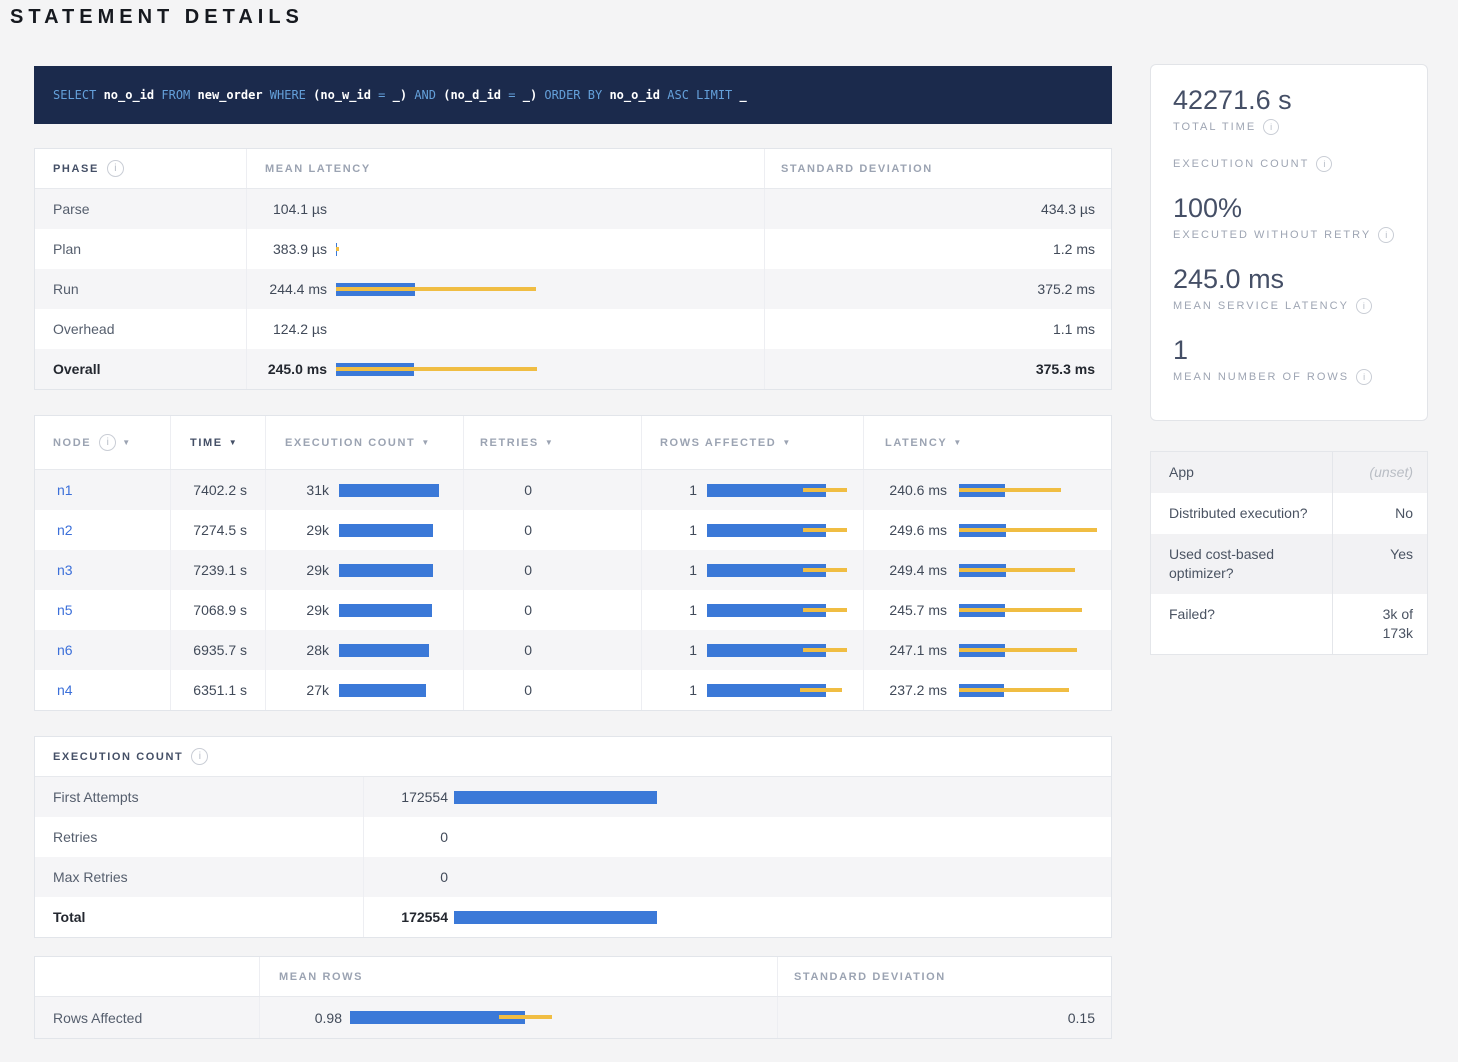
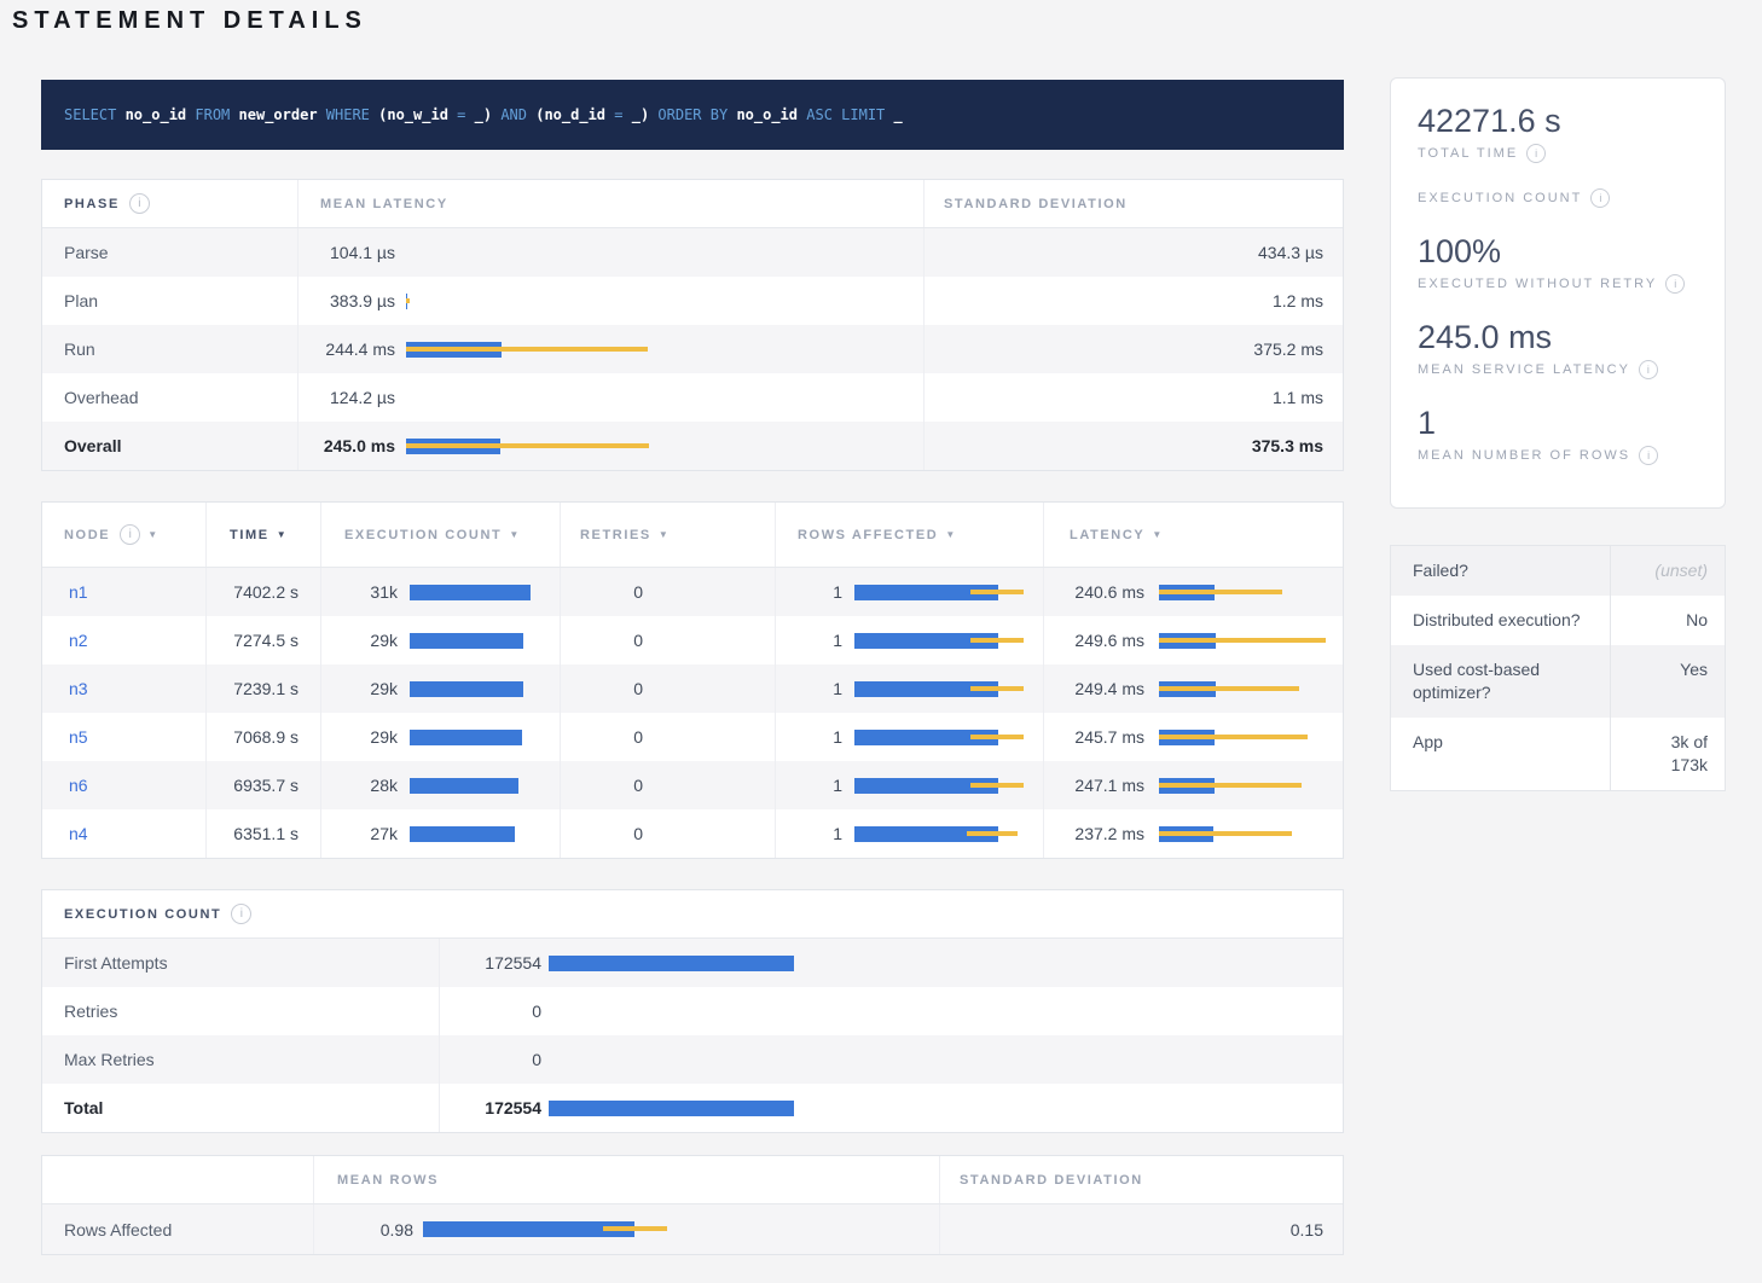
  STATEMENT DETAILS
  SELECT
  no_o_id
  FROM
  new_order
  WHERE
  (
  no_w_id
  =
  _
  )
  AND
  (
  no_d_id
  =
  _
  )
  ORDER BY
  no_o_id
  ASC LIMIT
  _
  PHASE
  i
  MEAN LATENCY
  STANDARD DEVIATION
  Parse
  104.1 µs
  434.3 µs
  Plan
  383.9 µs
  1.2 ms
  Run
  244.4 ms
  375.2 ms
  Overhead
  124.2 µs
  1.1 ms
  Overall
  245.0 ms
  375.3 ms
  NODE
  i
  ▼
  TIME
  ▼
  EXECUTION COUNT
  ▼
  RETRIES
  ▼
  ROWS AFFECTED
  ▼
  LATENCY
  ▼
  n1
  7402.2 s
  31k
  0
  1
  240.6 ms
  n2
  7274.5 s
  29k
  0
  1
  249.6 ms
  n3
  7239.1 s
  29k
  0
  1
  249.4 ms
  n5
  7068.9 s
  29k
  0
  1
  245.7 ms
  n6
  6935.7 s
  28k
  0
  1
  247.1 ms
  n4
  6351.1 s
  27k
  0
  1
  237.2 ms
  EXECUTION COUNT
  i
  First Attempts
  172554
  Retries
  0
  Max Retries
  0
  Total
  172554
  MEAN ROWS
  STANDARD DEVIATION
  Rows Affected
  0.98
  0.15
  42271.6 s
  TOTAL TIME
  i
  EXECUTION COUNT
  i
  100%
  EXECUTED WITHOUT RETRY
  i
  245.0 ms
  MEAN SERVICE LATENCY
  i
  1
  MEAN NUMBER OF ROWS
  i
- App
+ Failed?
  (unset)
  Distributed execution?
  No
  Used cost-based optimizer?
  Yes
- Failed?
+ App
  3k of 173k
